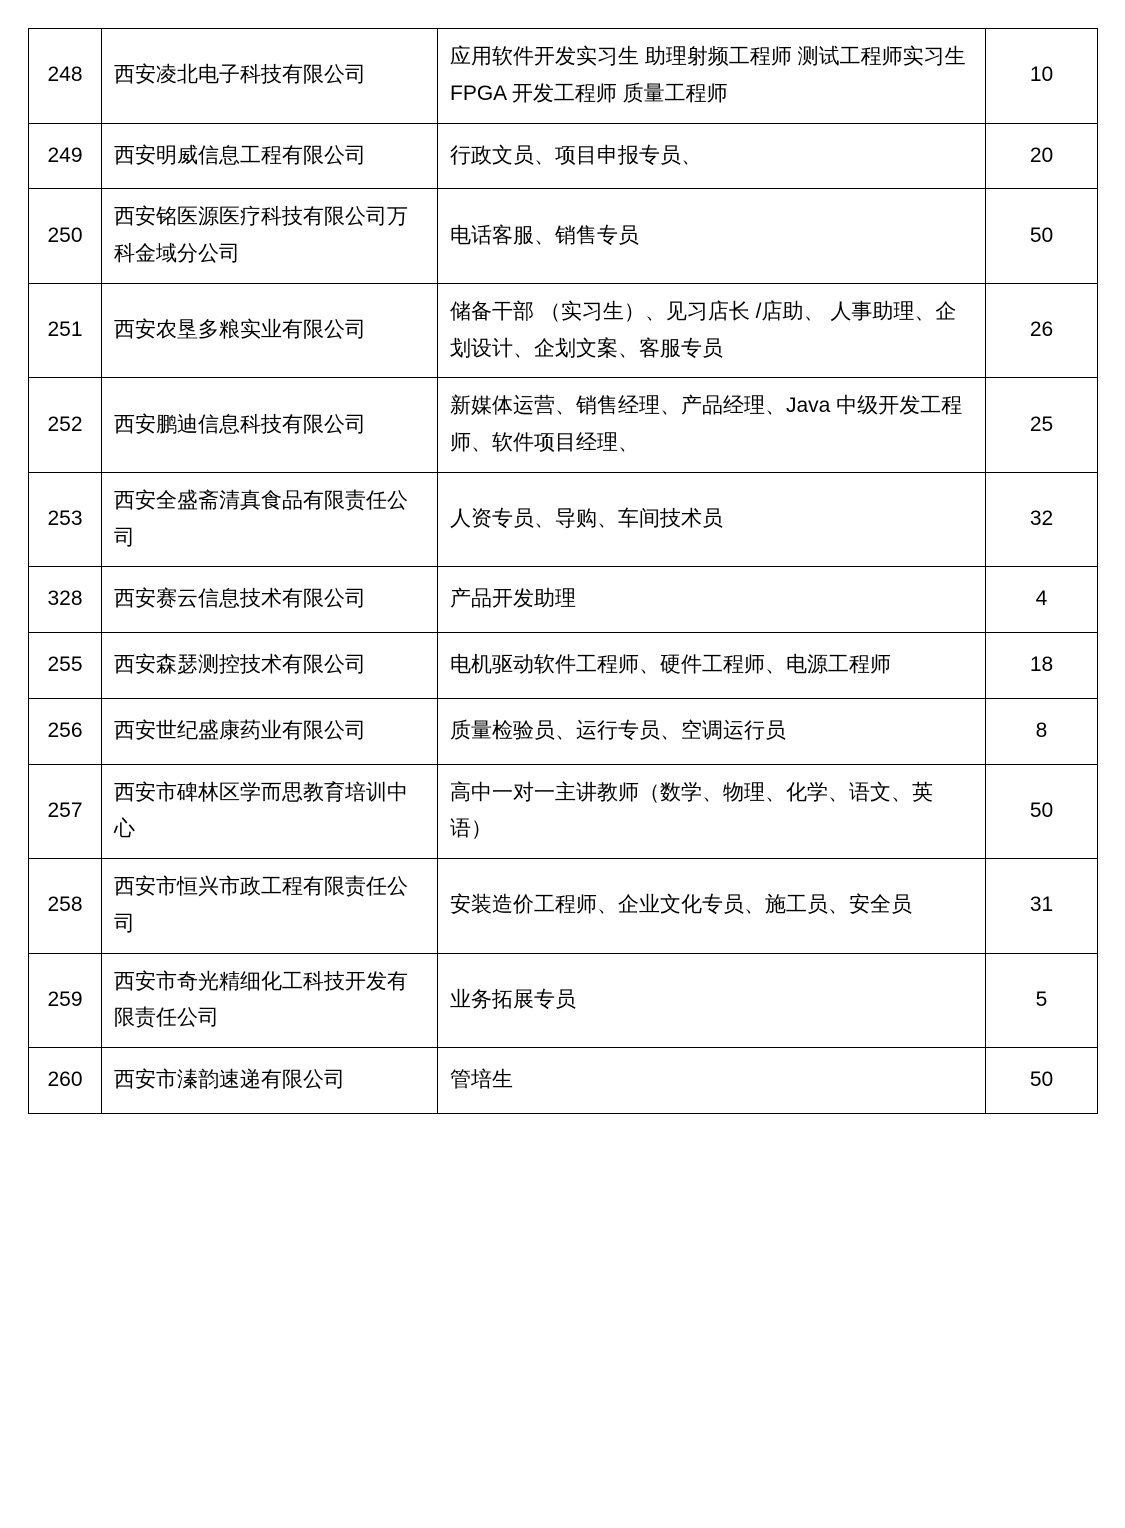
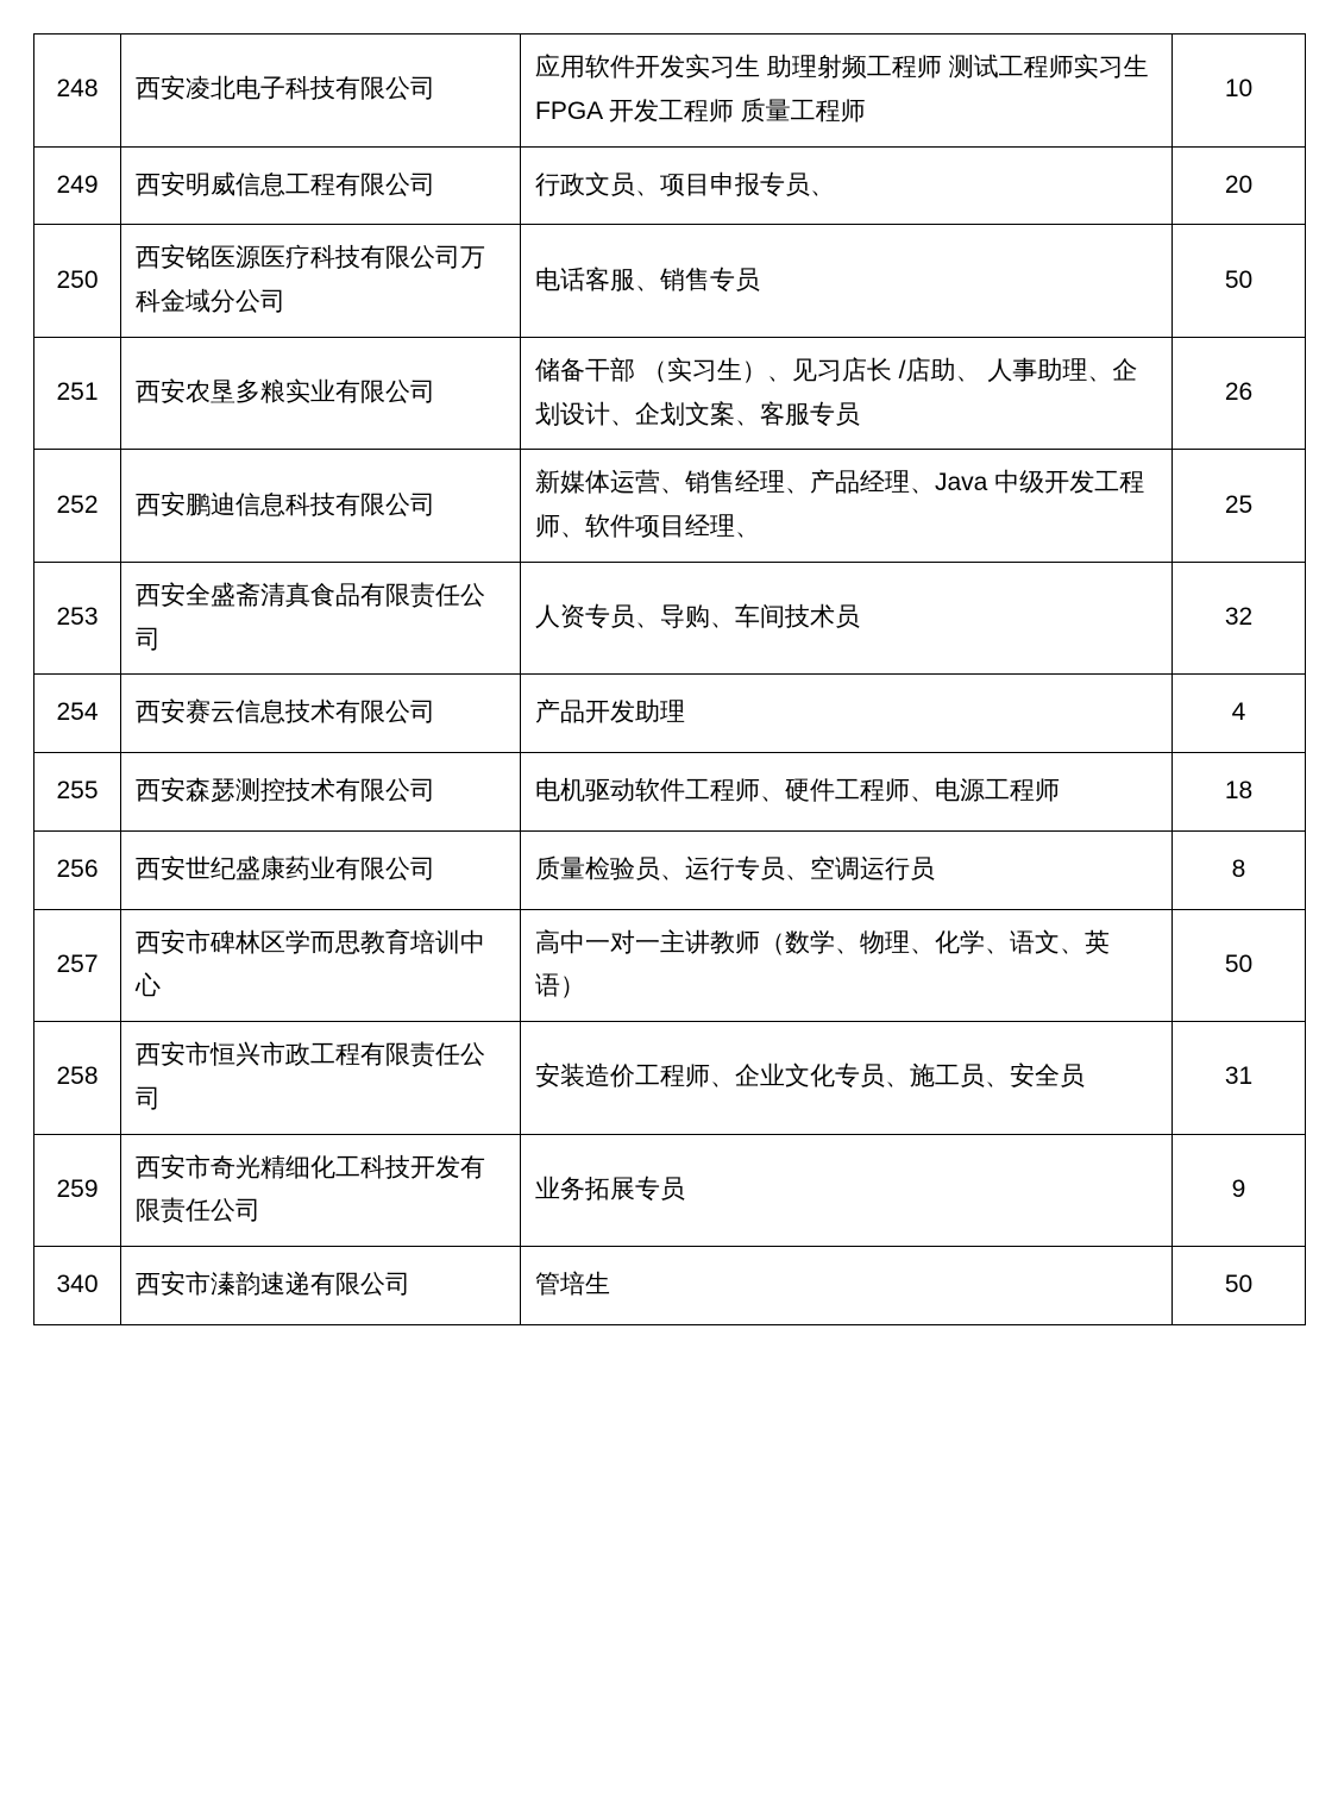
  248	西安凌北电子科技有限公司	应用软件开发实习生 助理射频工程师 测试工程师实习生 FPGA 开发工程师 质量工程师	10
  249	西安明威信息工程有限公司	行政文员、项目申报专员、	20
  250	西安铭医源医疗科技有限公司万科金域分公司	电话客服、销售专员	50
  251	西安农垦多粮实业有限公司	储备干部 （实习生）、见习店长 /店助、 人事助理、企划设计、企划文案、客服专员	26
  252	西安鹏迪信息科技有限公司	新媒体运营、销售经理、产品经理、Java 中级开发工程师、软件项目经理、	25
  253	西安全盛斋清真食品有限责任公司	人资专员、导购、车间技术员	32
- 328	西安赛云信息技术有限公司	产品开发助理	4
+ 254	西安赛云信息技术有限公司	产品开发助理	4
  255	西安森瑟测控技术有限公司	电机驱动软件工程师、硬件工程师、电源工程师	18
  256	西安世纪盛康药业有限公司	质量检验员、运行专员、空调运行员	8
  257	西安市碑林区学而思教育培训中心	高中一对一主讲教师（数学、物理、化学、语文、英语）	50
  258	西安市恒兴市政工程有限责任公司	安装造价工程师、企业文化专员、施工员、安全员	31
- 259	西安市奇光精细化工科技开发有限责任公司	业务拓展专员	5
+ 259	西安市奇光精细化工科技开发有限责任公司	业务拓展专员	9
- 260	西安市溱韵速递有限公司	管培生	50
+ 340	西安市溱韵速递有限公司	管培生	50
